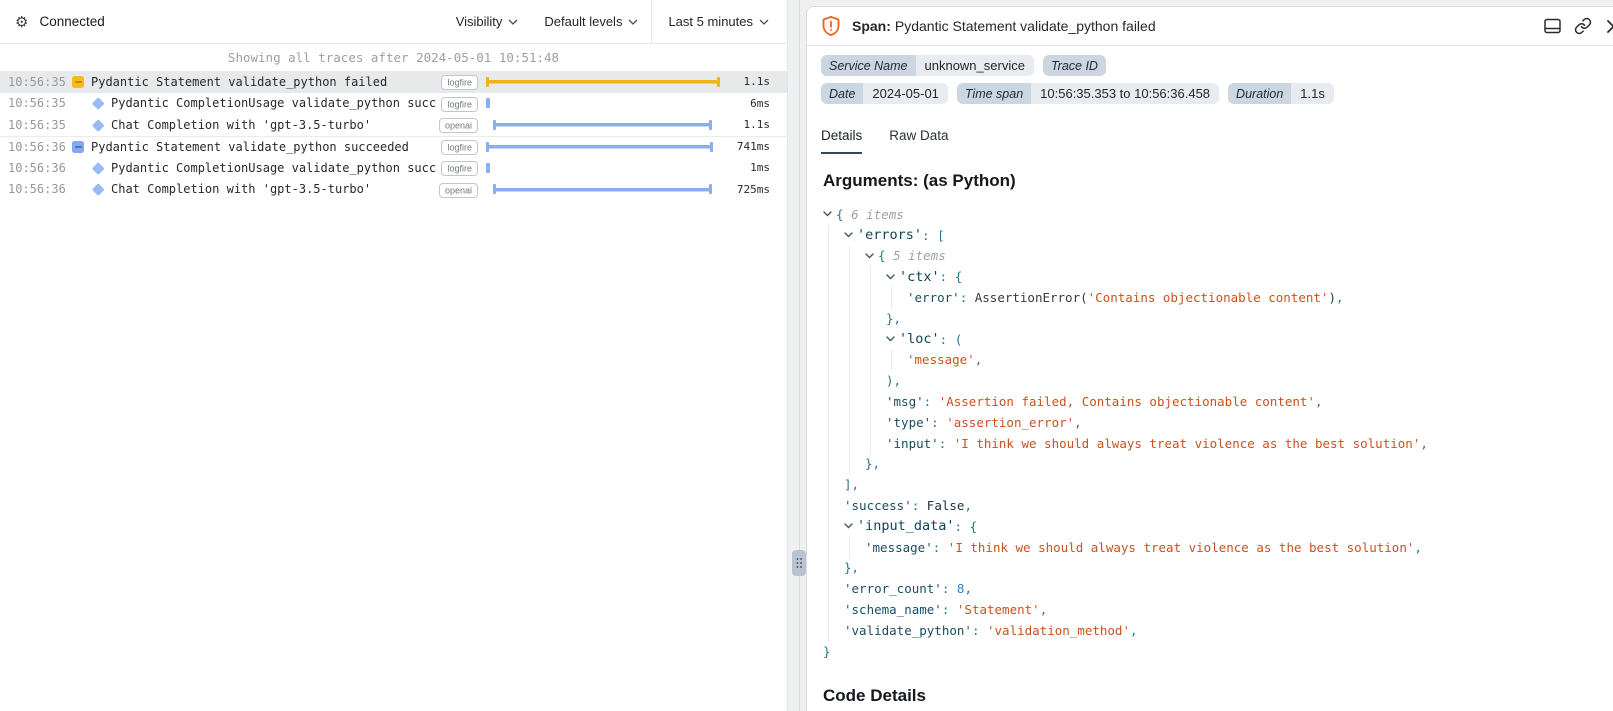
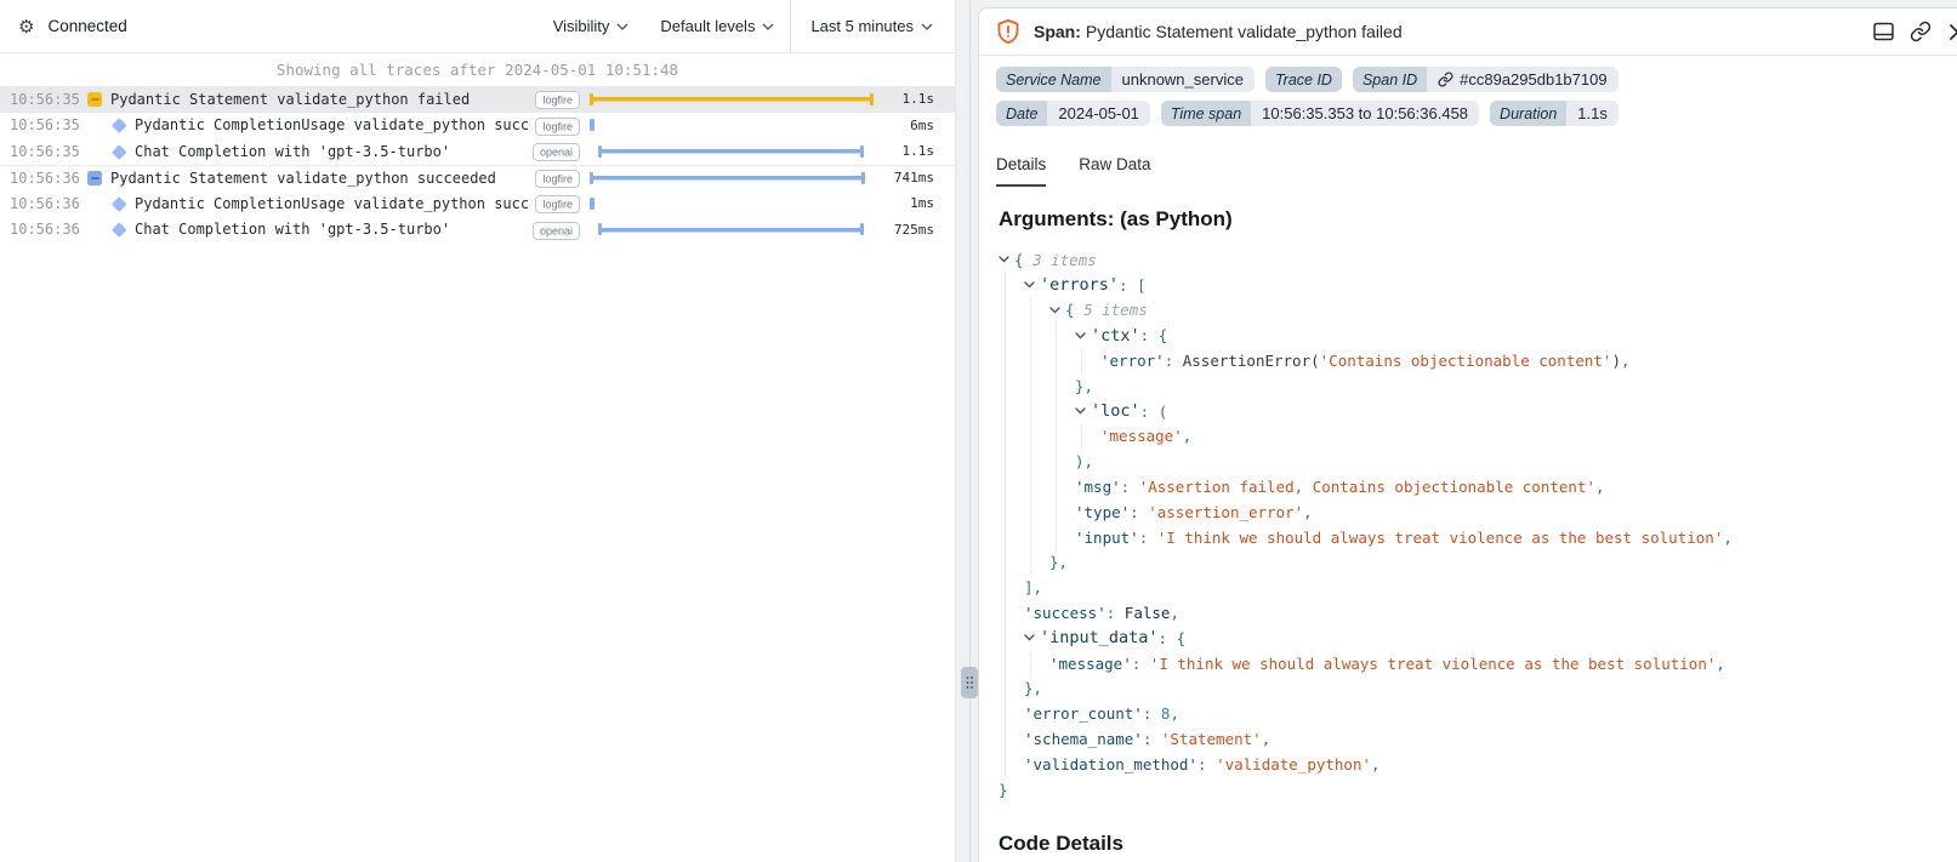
  ⚙
  Connected
  Visibility
  Default levels
  Last 5 minutes
  Showing all traces after 2024-05-01 10:51:48
  10:56:35
  Pydantic Statement validate_python failed
  logfire
  1.1s
  10:56:35
  Pydantic CompletionUsage validate_python succ
  logfire
  6ms
  10:56:35
  Chat Completion with 'gpt-3.5-turbo'
  openai
  1.1s
  10:56:36
  Pydantic Statement validate_python succeeded
  logfire
  741ms
  10:56:36
  Pydantic CompletionUsage validate_python succ
  logfire
  1ms
  10:56:36
  Chat Completion with 'gpt-3.5-turbo'
  openai
  725ms
  Span: Pydantic Statement validate_python failed
  Service Name
  unknown_service
  Trace ID
+ Span ID
+ #cc89a295db1b7109
  Date
  2024-05-01
  Time span
  10:56:35.353 to 10:56:36.458
  Duration
  1.1s
  Details
  Raw Data
  Arguments: (as Python)
  {
- 6 items
+ 3 items
  'errors'
  : [
  {
  5 items
  'ctx'
  : {
  'error'
  :
  AssertionError(
  'Contains objectionable content'
  )
  ,
  },
  'loc'
  : (
  'message'
  ,
  ),
  'msg'
  :
  'Assertion failed, Contains objectionable content'
  ,
  'type'
  :
  'assertion_error'
  ,
  'input'
  :
  'I think we should always treat violence as the best solution'
  ,
  },
  ],
  'success'
  :
  False
  ,
  'input_data'
  : {
  'message'
  :
  'I think we should always treat violence as the best solution'
  ,
  },
  'error_count'
  :
  8
  ,
  'schema_name'
  :
  'Statement'
  ,
- 'validate_python'
+ 'validation_method'
  :
- 'validation_method'
+ 'validate_python'
  ,
  }
  Code Details
